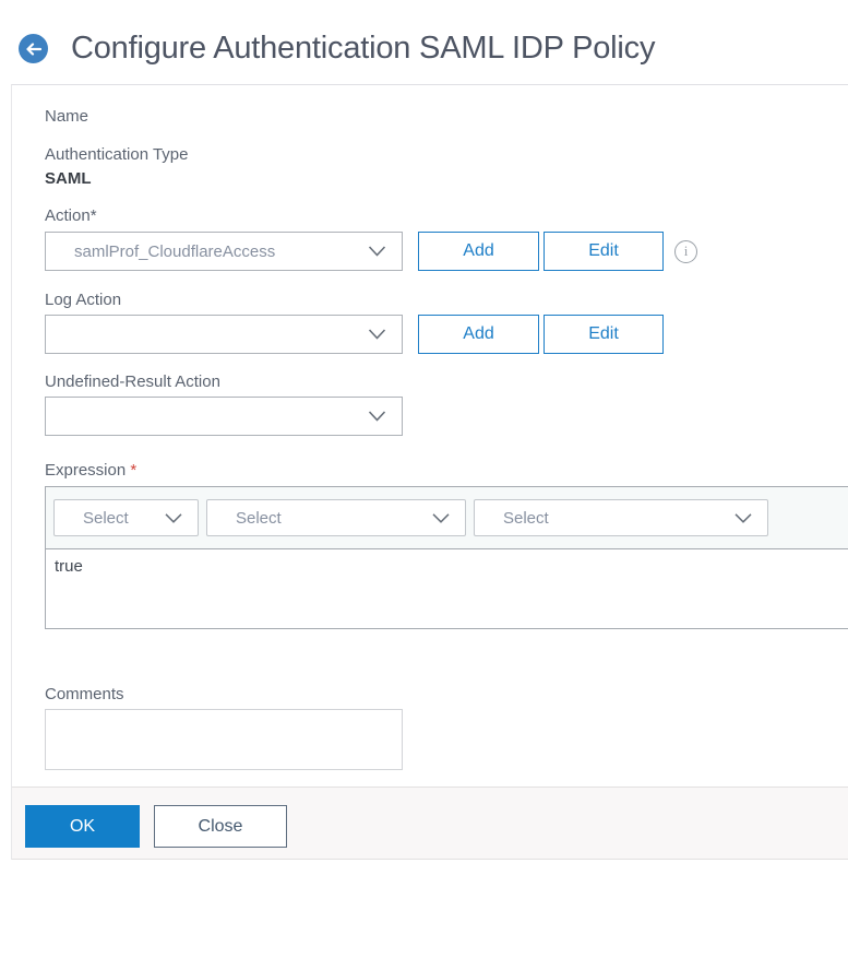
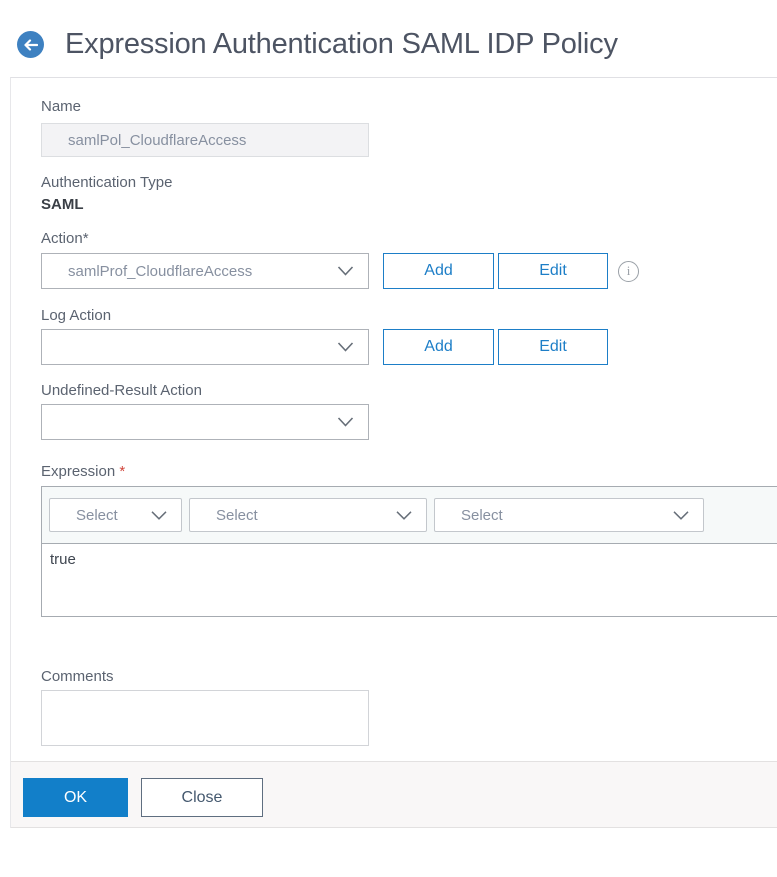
- Configure Authentication SAML IDP Policy
+ Expression Authentication SAML IDP Policy
  Name
+ samlPol_CloudflareAccess
  Authentication Type
  SAML
  Action*
  samlProf_CloudflareAccess
  Add
  Edit
  i
  Log Action
  Add
  Edit
  Undefined-Result Action
  Expression *
  Select
  Select
  Select
  true
  Comments
  OK
  Close
